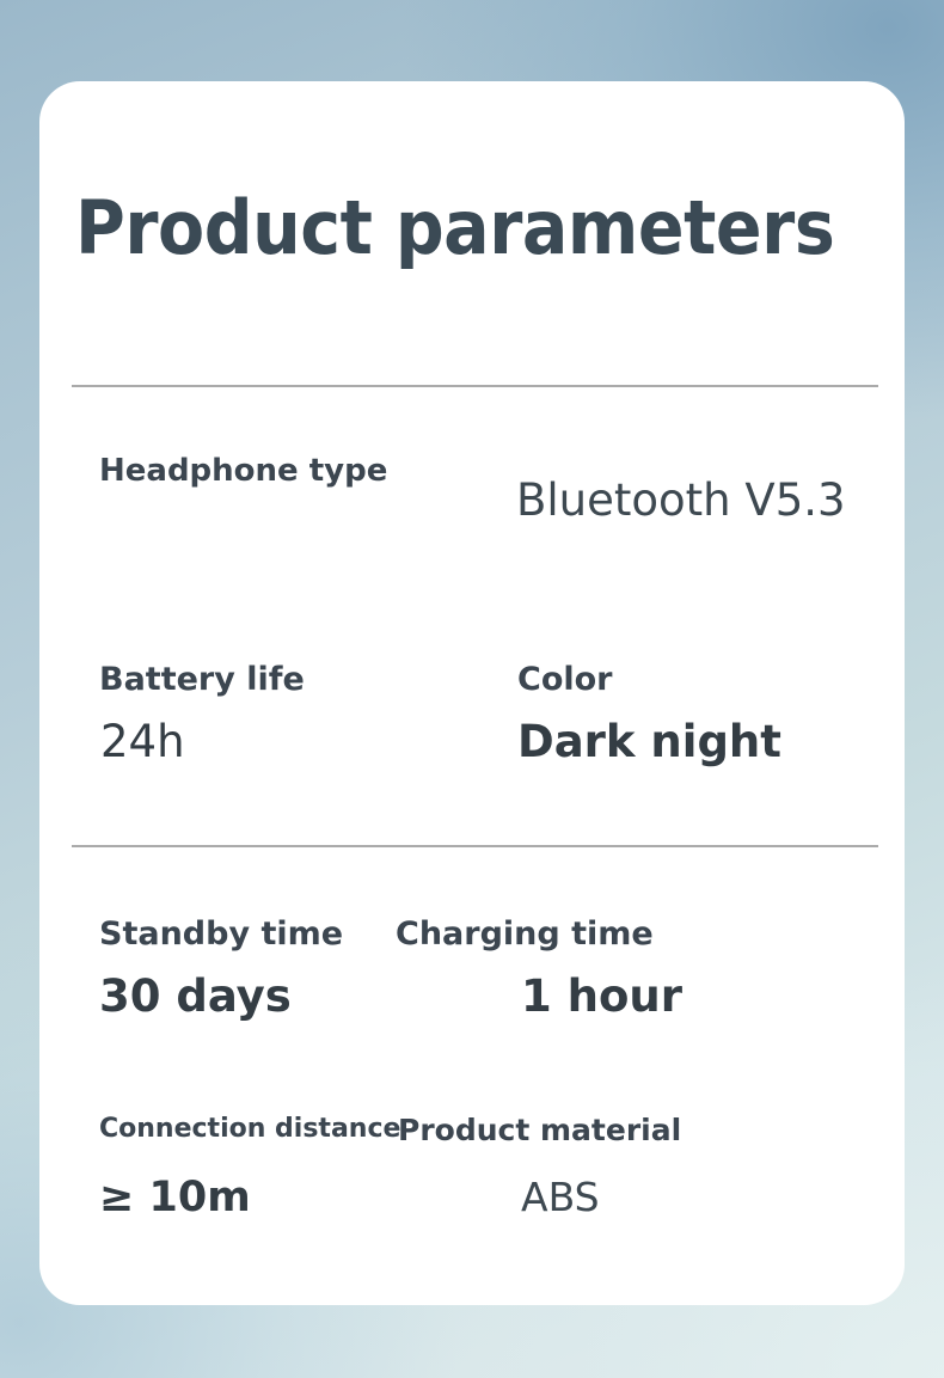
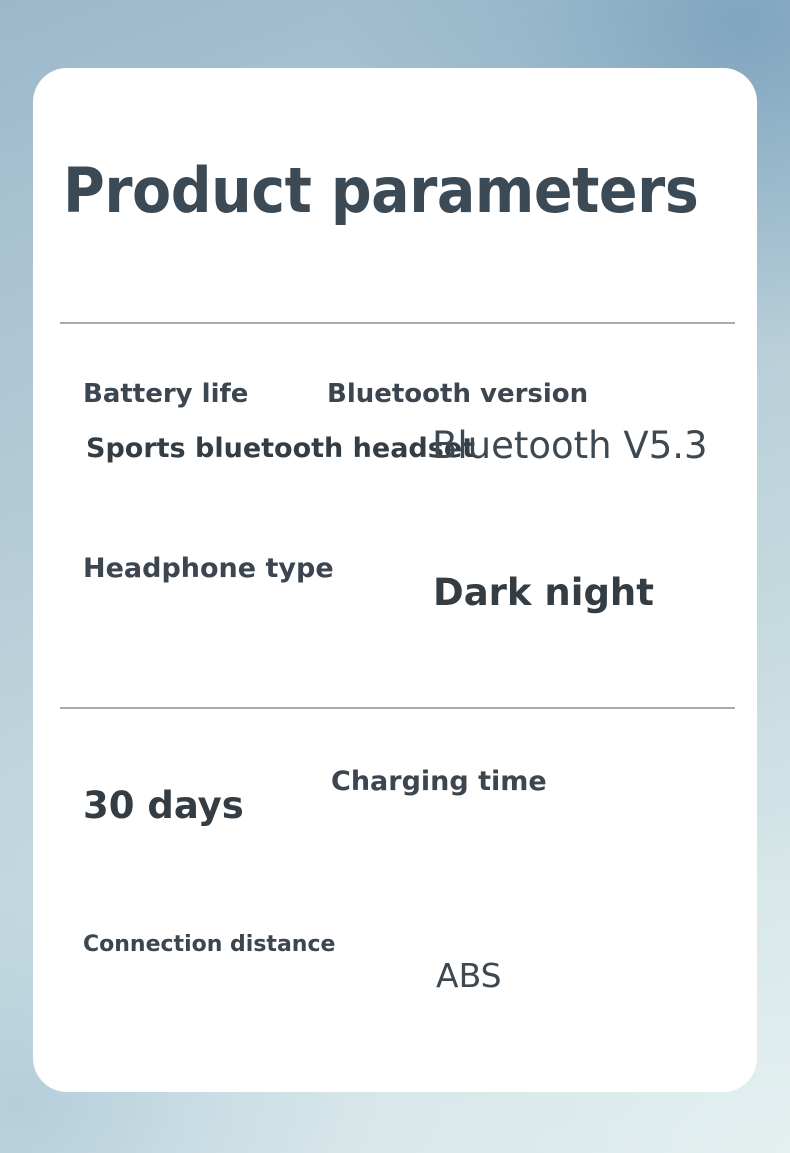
  Product parameters
- Headphone type
+ Battery life
+ Sports bluetooth headset
+ Bluetooth version
  Bluetooth V5.3
- Battery life
+ Headphone type
- 24h
- Color
  Dark night
- Standby time
  30 days
  Charging time
- 1 hour
  Connection distance
- ≥ 10m
- Product material
  ABS
